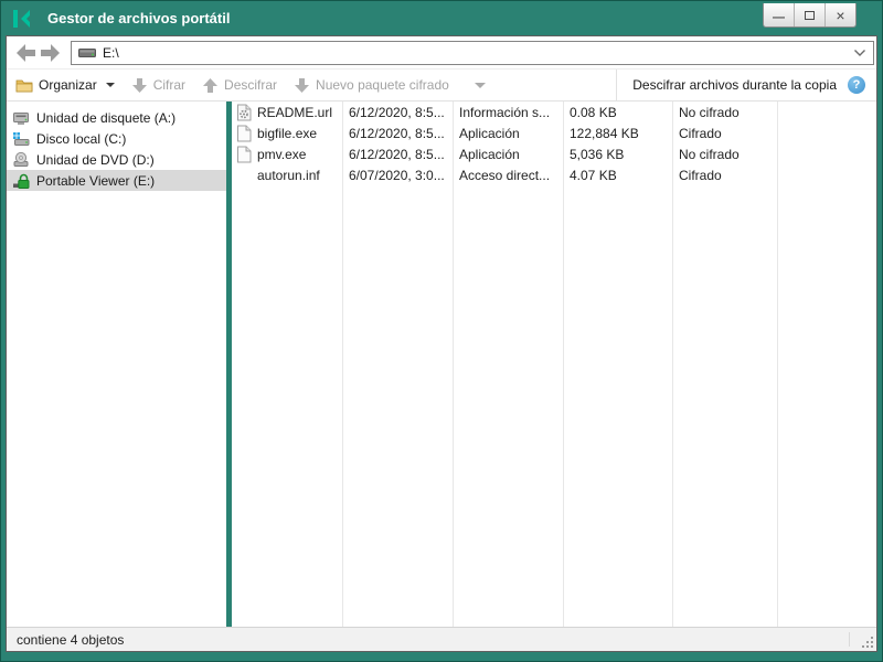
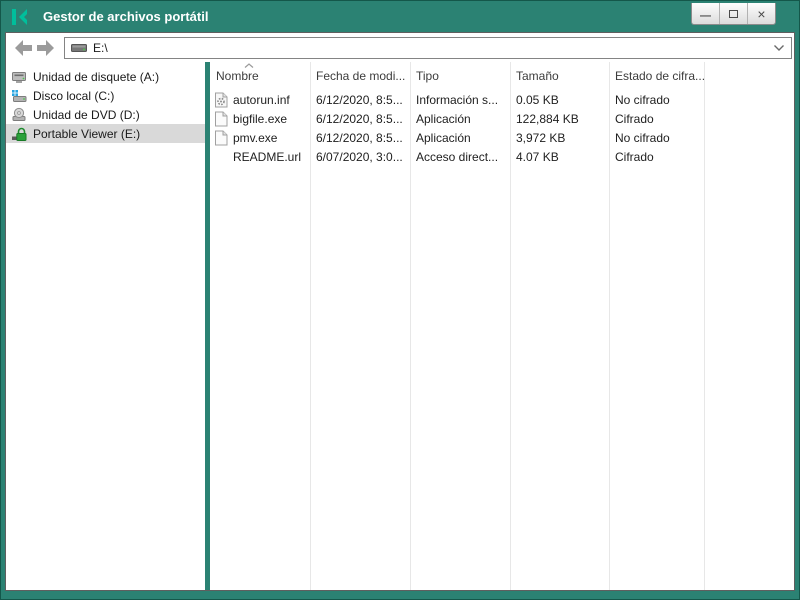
  Gestor de archivos portátil
  —
  ×
  E:\
- Organizar
- Cifrar
- Descifrar
- Nuevo paquete cifrado
- Descifrar archivos durante la copia
- ?
  Unidad de disquete (A:)
  Disco local (C:)
  Unidad de DVD (D:)
  Portable Viewer (E:)
+ Nombre
+ Fecha de modi...
+ Tipo
+ Tamaño
+ Estado de cifra...
- README.url
+ autorun.inf
  6/12/2020, 8:5...
  Información s...
- 0.08 KB
+ 0.05 KB
  No cifrado
  bigfile.exe
  6/12/2020, 8:5...
  Aplicación
  122,884 KB
  Cifrado
  pmv.exe
  6/12/2020, 8:5...
  Aplicación
- 5,036 KB
+ 3,972 KB
  No cifrado
- autorun.inf
+ README.url
  6/07/2020, 3:0...
  Acceso direct...
  4.07 KB
  Cifrado
- contiene 4 objetos
